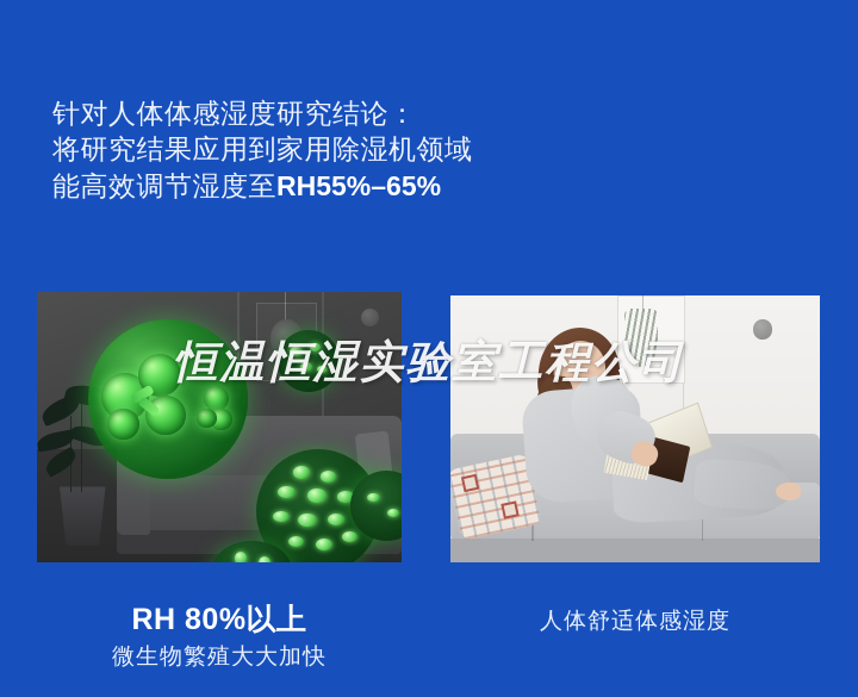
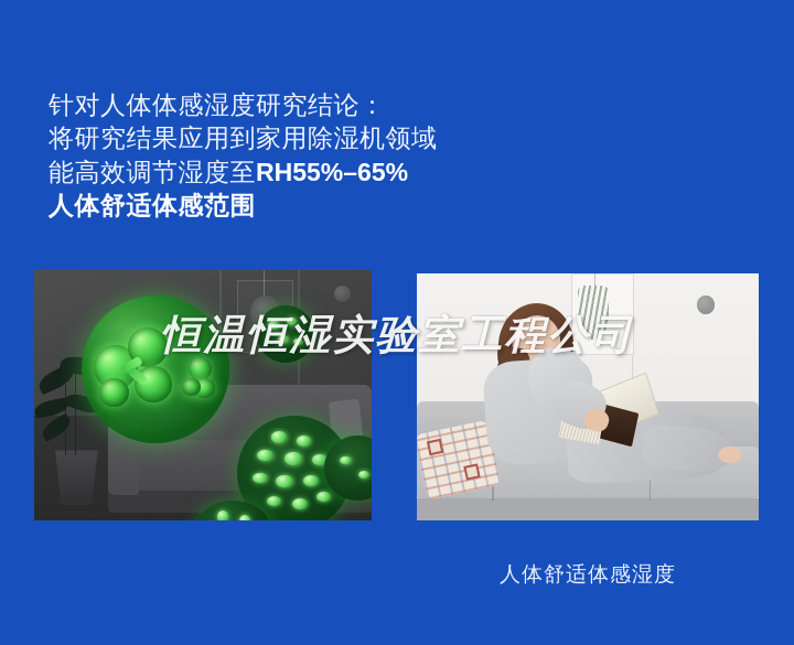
  针对人体体感湿度研究结论：
  将研究结果应用到家用除湿机领域
  能高效调节湿度至RH55%–65%
+ 人体舒适体感范围
  恒温恒湿实验室工程公司
- RH 80%以上
- 微生物繁殖大大加快
  人体舒适体感湿度
